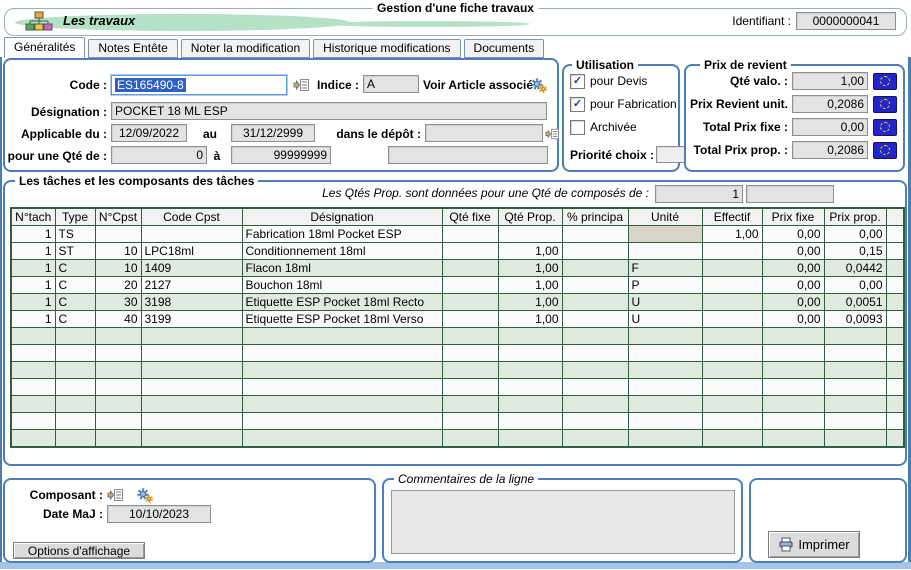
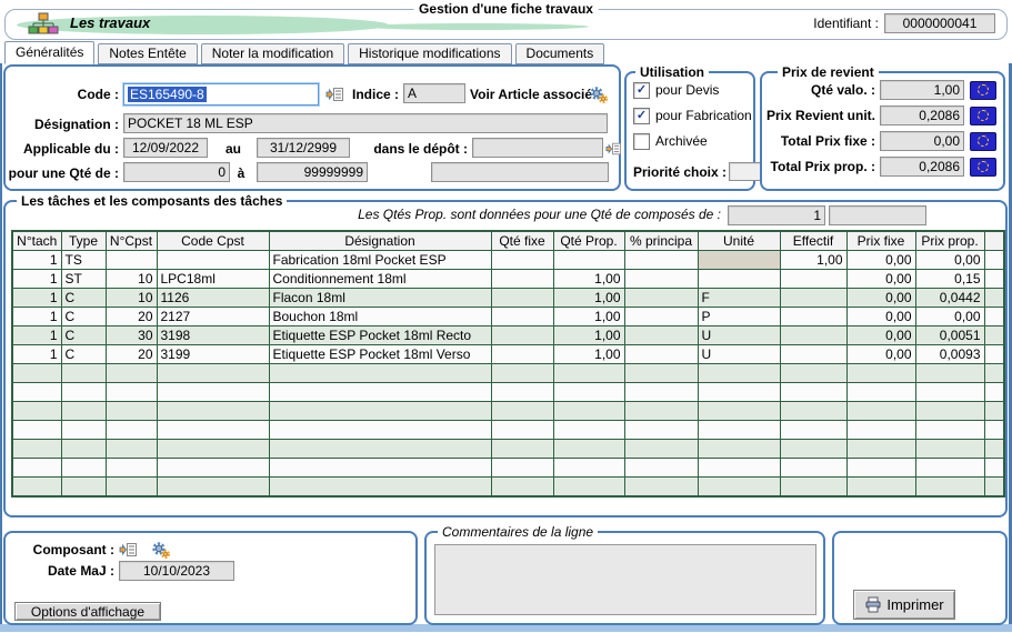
  Gestion d'une fiche travaux
  Les travaux
  Identifiant :
  0000000041
  Généralités
  Notes Entête
  Noter la modification
  Historique modifications
  Documents
  Code :
  ES165490-8
  Indice :
  A
  Voir Article associ
  Désignation :
  POCKET 18 ML ESP
  Applicable du :
  12/09/2022
  au
  31/12/2999
  dans le dépôt :
  pour une Qté de :
  0
  à
  99999999
  Utilisation
  ✓
  pour Devis
  ✓
  pour Fabrication
  Archivée
  Priorité choix :
  Prix de revient
  Qté valo. :
  1,00
  Prix Revient unit.
  0,2086
  Total Prix fixe :
  0,00
  Total Prix prop. :
  0,2086
  Les tâches et les composants des tâches
  Les Qtés Prop. sont données pour une Qté de composés de :
  1
  N°tach	Type	N°Cpst	Code Cpst	Désignation	Qté fixe	Qté Prop.	% principa	Unité	Effectif	Prix fixe	Prix prop.
  1	TS			Fabrication 18ml Pocket ESP					1,00	0,00	0,00
  1	ST	10	LPC18ml	Conditionnement 18ml		1,00				0,00	0,15
- 1	C	10	1409	Flacon 18ml		1,00		F		0,00	0,0442
+ 1	C	10	1126	Flacon 18ml		1,00		F		0,00	0,0442
  1	C	20	2127	Bouchon 18ml		1,00		P		0,00	0,00
  1	C	30	3198	Etiquette ESP Pocket 18ml Recto		1,00		U		0,00	0,0051
- 1	C	40	3199	Etiquette ESP Pocket 18ml Verso		1,00		U		0,00	0,0093
+ 1	C	20	3199	Etiquette ESP Pocket 18ml Verso		1,00		U		0,00	0,0093
  Composant :
  Date MaJ :
  10/10/2023
  Options d'affichage
  Commentaires de la ligne
  Imprimer
